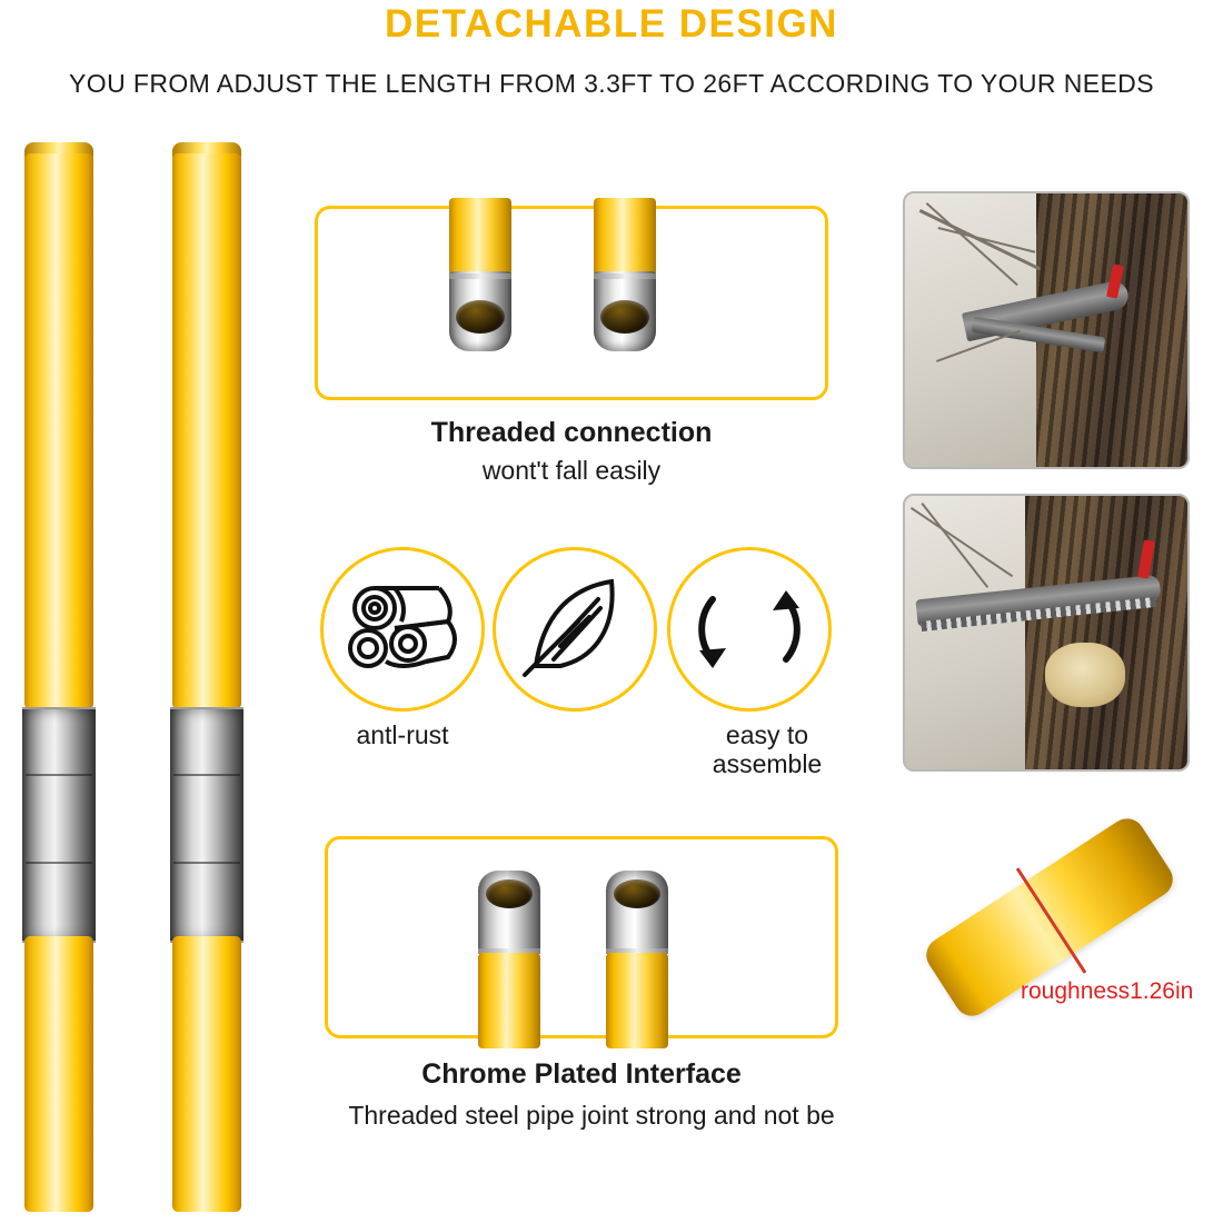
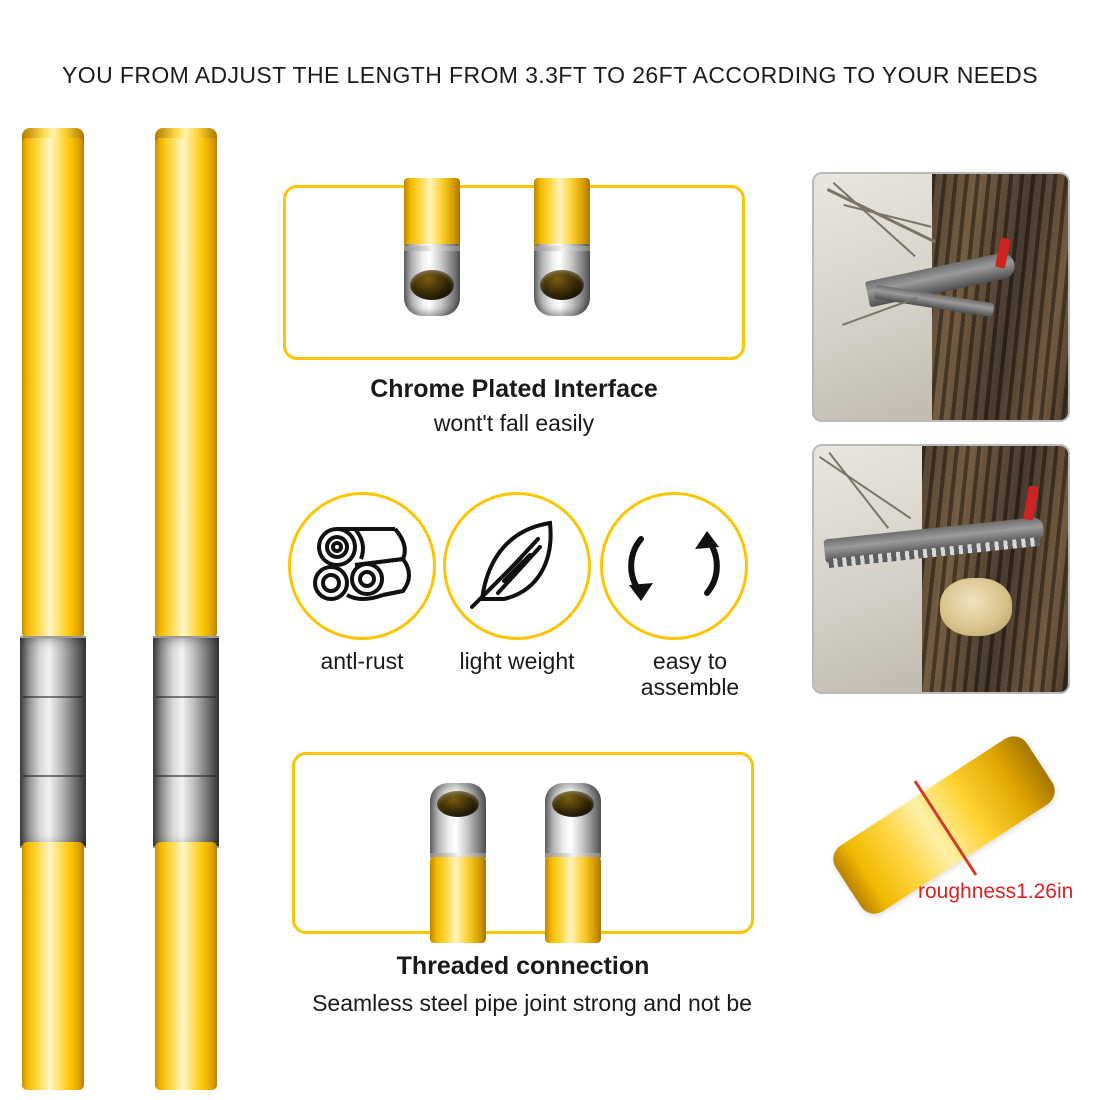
- DETACHABLE DESIGN
  YOU FROM ADJUST THE LENGTH FROM 3.3FT TO 26FT ACCORDING TO YOUR NEEDS
- Threaded connection
+ Chrome Plated Interface
  wont't fall easily
  antl-rust
+ light weight
  easy to
  assemble
- Chrome Plated Interface
+ Threaded connection
- Threaded steel pipe joint strong and not be
+ Seamless steel pipe joint strong and not be
  roughness1.26in
